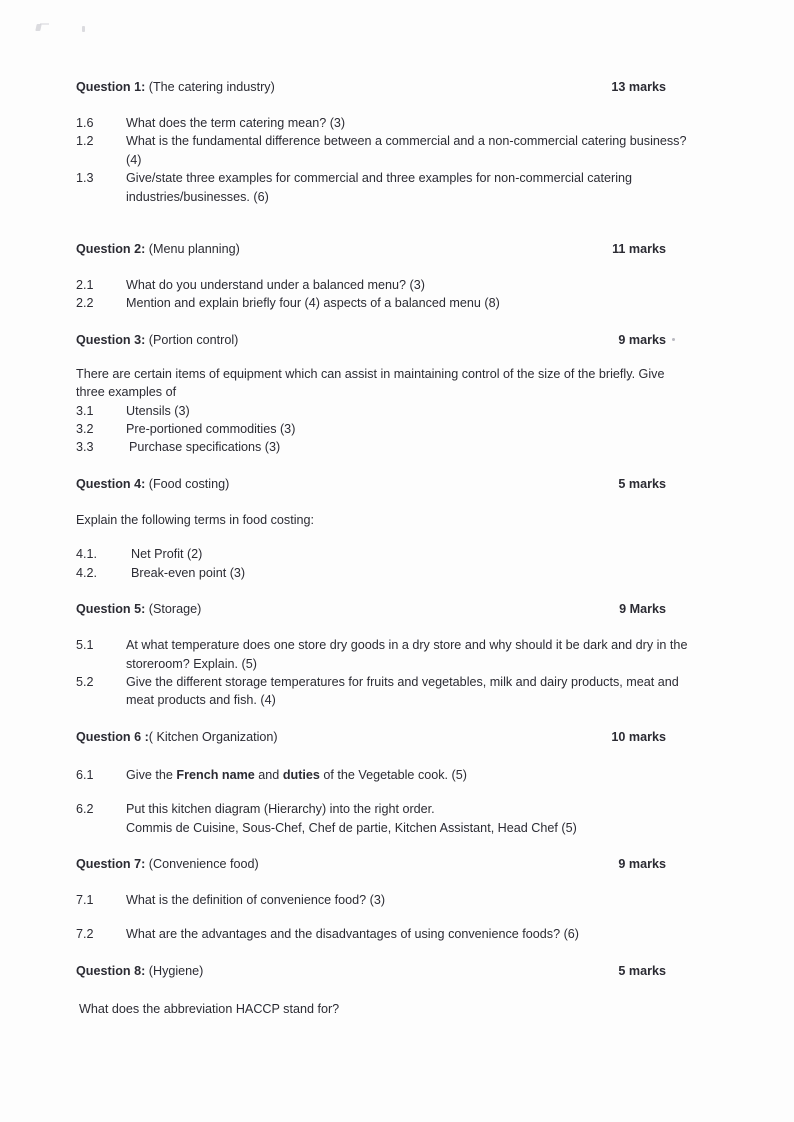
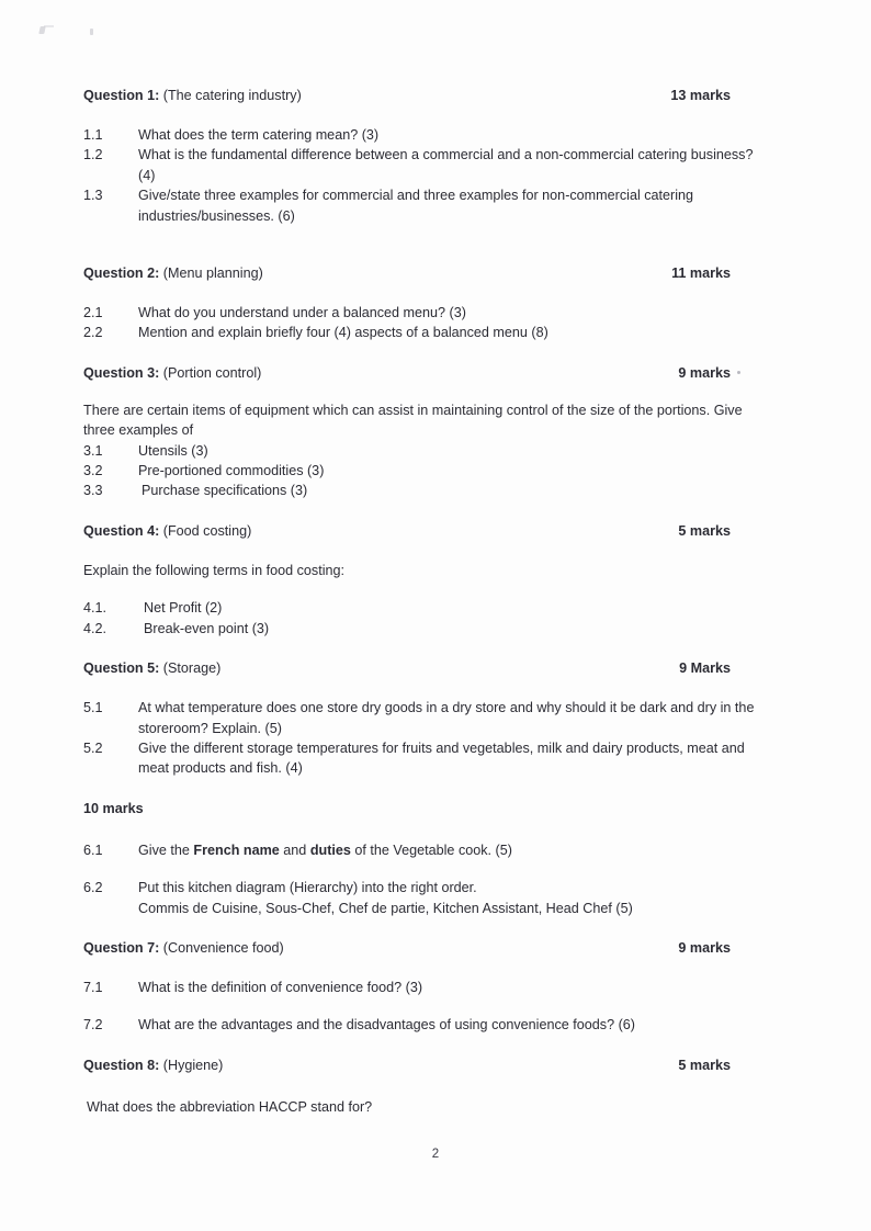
  Question 1: (The catering industry)
  13 marks
- 1.6
+ 1.1
  What does the term catering mean? (3)
  1.2
  What is the fundamental difference between a commercial and a non-commercial catering business? (4)
  1.3
  Give/state three examples for commercial and three examples for non-commercial catering industries/businesses. (6)
  Question 2: (Menu planning)
  11 marks
  2.1
  What do you understand under a balanced menu? (3)
  2.2
  Mention and explain briefly four (4) aspects of a balanced menu (8)
  Question 3: (Portion control)
  9 marks
- There are certain items of equipment which can assist in maintaining control of the size of the briefly. Give three examples of
+ There are certain items of equipment which can assist in maintaining control of the size of the portions. Give three examples of
  3.1
  Utensils (3)
  3.2
  Pre-portioned commodities (3)
  3.3
  Purchase specifications (3)
  Question 4: (Food costing)
  5 marks
  Explain the following terms in food costing:
  4.1.
  Net Profit (2)
  4.2.
  Break-even point (3)
  Question 5: (Storage)
  9 Marks
  5.1
  At what temperature does one store dry goods in a dry store and why should it be dark and dry in the storeroom? Explain. (5)
  5.2
  Give the different storage temperatures for fruits and vegetables, milk and dairy products, meat and meat products and fish. (4)
- Question 6 :( Kitchen Organization)
  10 marks
  6.1
  Give the French name and duties of the Vegetable cook. (5)
  6.2
  Put this kitchen diagram (Hierarchy) into the right order.
  Commis de Cuisine, Sous-Chef, Chef de partie, Kitchen Assistant, Head Chef (5)
  Question 7: (Convenience food)
  9 marks
  7.1
  What is the definition of convenience food? (3)
  7.2
  What are the advantages and the disadvantages of using convenience foods? (6)
  Question 8: (Hygiene)
  5 marks
  What does the abbreviation HACCP stand for?
+ 2
